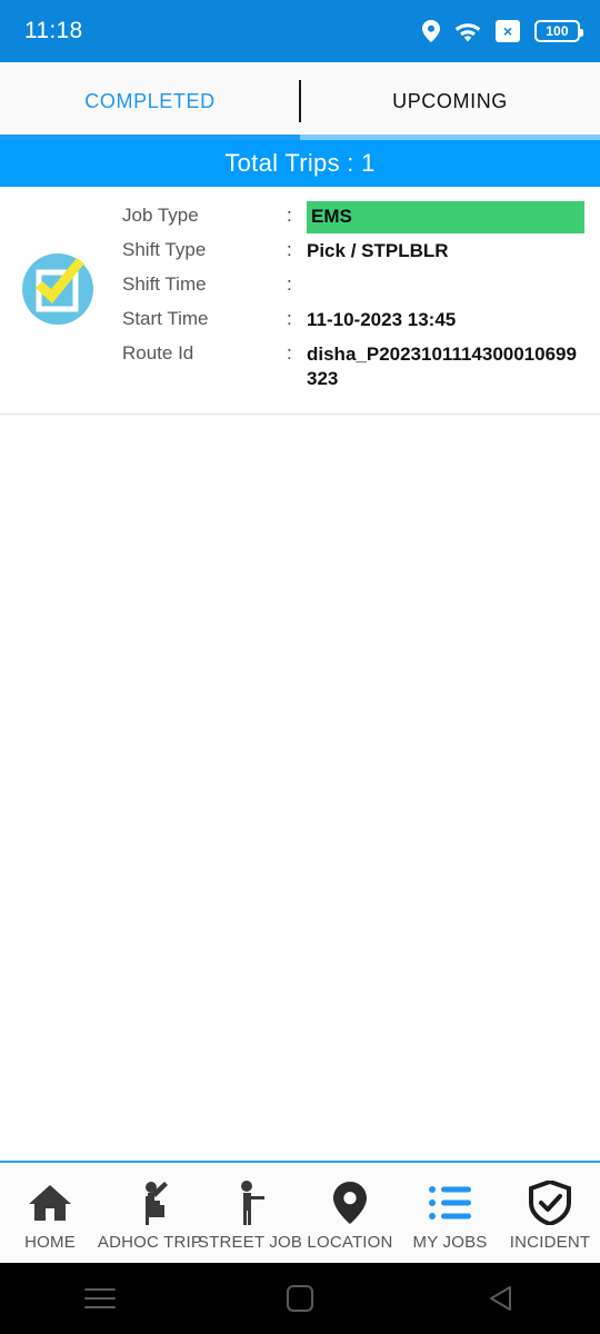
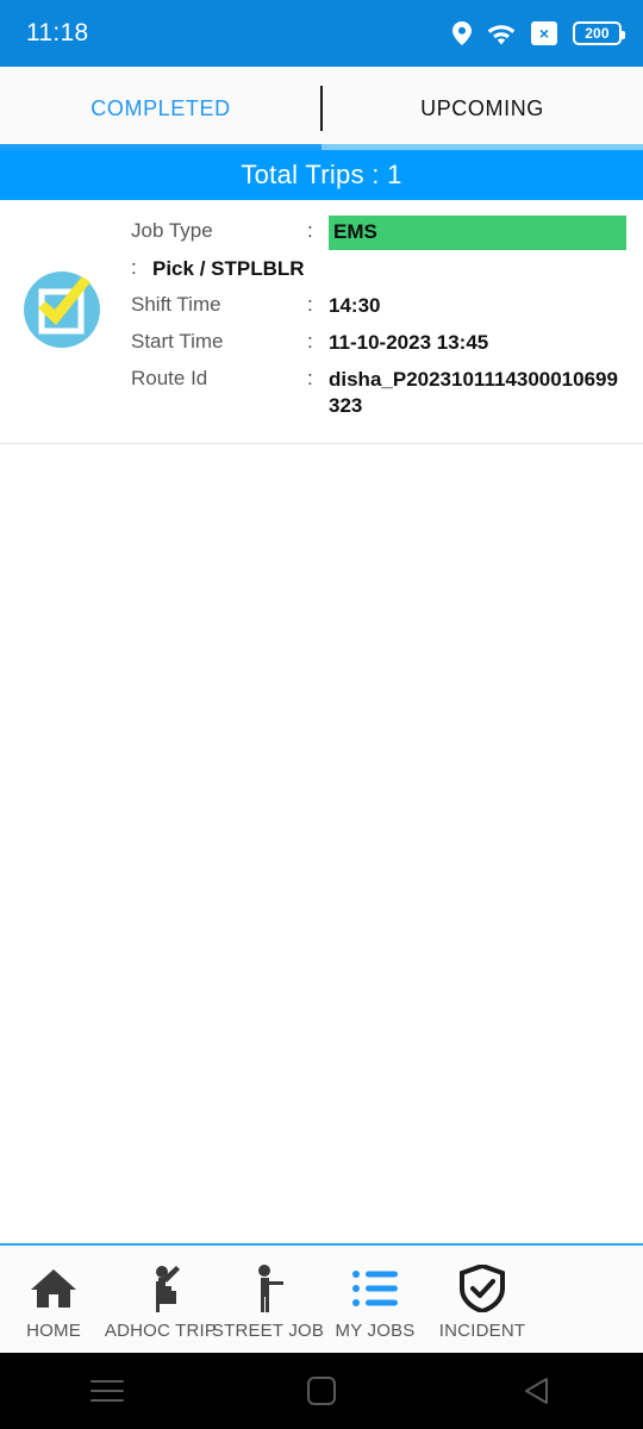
  11:18
  ×
- 100
+ 200
  COMPLETED
  UPCOMING
  Total Trips : 1
  Job Type
  :
  EMS
- Shift Type
  :
  Pick / STPLBLR
  Shift Time
  :
+ 14:30
  Start Time
  :
  11-10-2023 13:45
  Route Id
  :
  disha_P2023101114300010699323
  HOME
  ADHOC TRIP
  STREET JOB
- LOCATION
  MY JOBS
  INCIDENT
